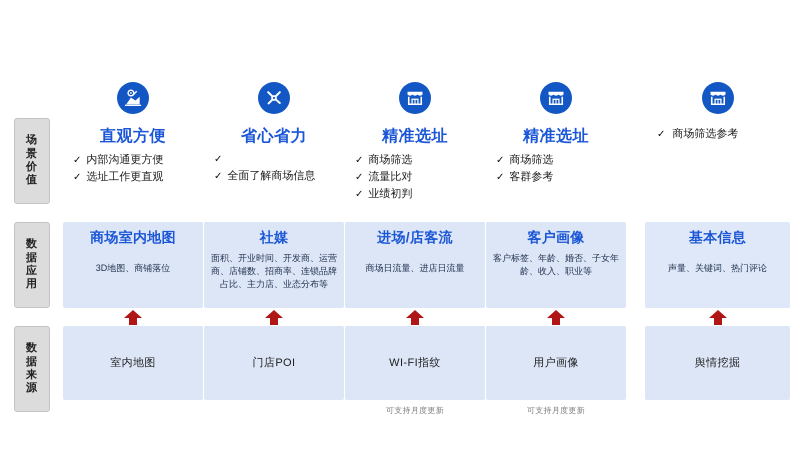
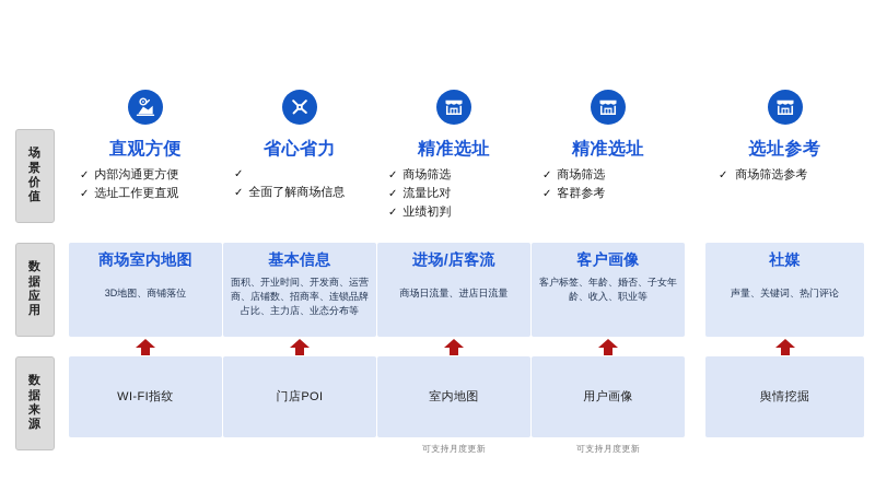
  场景价值
  数据应用
  数据来源
  直观方便
  ✓
  内部沟通更方便
  ✓
  选址工作更直观
  商场室内地图
  3D地图、商铺落位
- 室内地图
+ WI-FI指纹
  省心省力
  ✓
  ✓
  全面了解商场信息
- 社媒
+ 基本信息
  面积、开业时间、开发商、运营商、店铺数、招商率、连锁品牌占比、主力店、业态分布等
  门店POI
  精准选址
  ✓
  商场筛选
  ✓
  流量比对
  ✓
  业绩初判
  进场/店客流
  商场日流量、进店日流量
- WI-FI指纹
+ 室内地图
  可支持月度更新
  精准选址
  ✓
  商场筛选
  ✓
  客群参考
  客户画像
  客户标签、年龄、婚否、子女年龄、收入、职业等
  用户画像
  可支持月度更新
+ 选址参考
  ✓
  商场筛选参考
- 基本信息
+ 社媒
  声量、关键词、热门评论
  舆情挖掘
